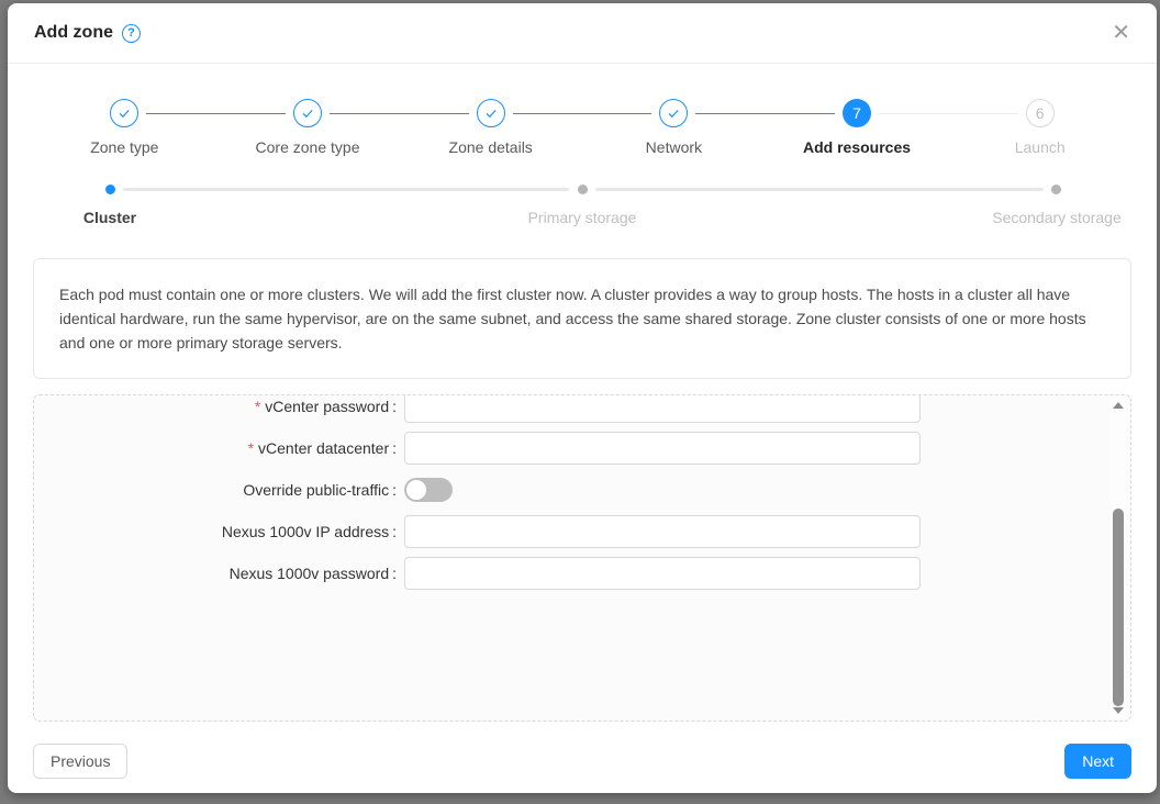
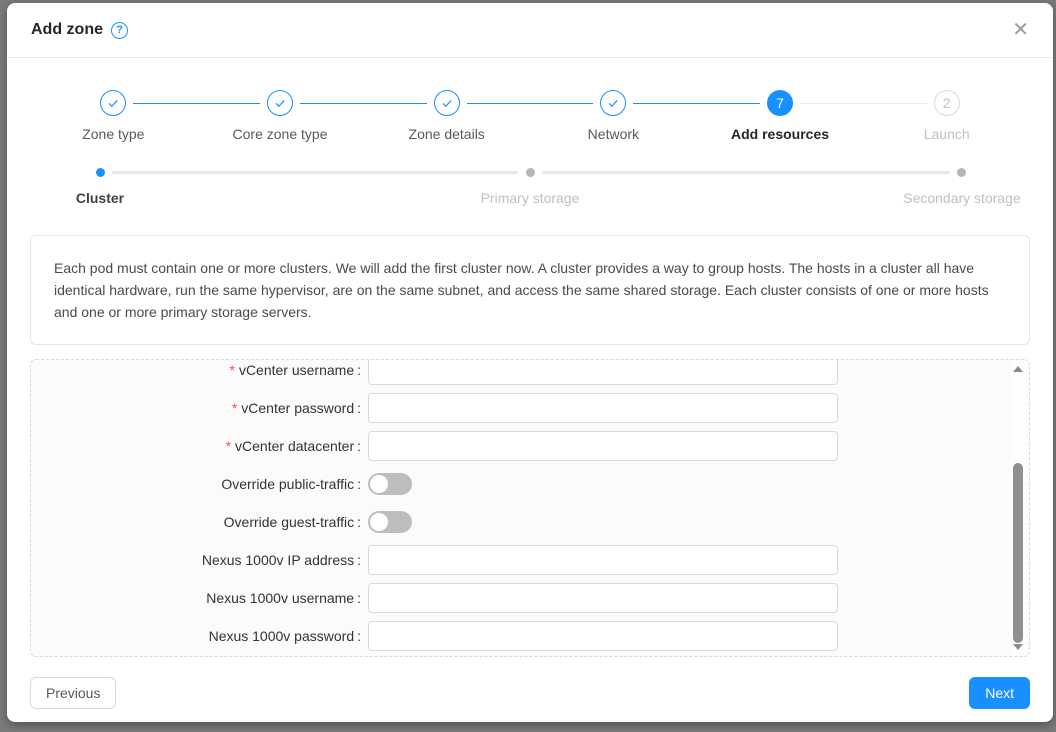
  Add zone
  ?
  ✕
  Zone type
  Core zone type
  Zone details
  Network
  7
  Add resources
- 6
+ 2
  Launch
  Cluster
  Primary storage
  Secondary storage
- Each pod must contain one or more clusters. We will add the first cluster now. A cluster provides a way to group hosts. The hosts in a cluster all have identical hardware, run the same hypervisor, are on the same subnet, and access the same shared storage. Zone cluster consists of one or more hosts and one or more primary storage servers.
+ Each pod must contain one or more clusters. We will add the first cluster now. A cluster provides a way to group hosts. The hosts in a cluster all have identical hardware, run the same hypervisor, are on the same subnet, and access the same shared storage. Each cluster consists of one or more hosts and one or more primary storage servers.
+ * vCenter username :
  * vCenter password :
  * vCenter datacenter :
  Override public-traffic :
+ Override guest-traffic :
  Nexus 1000v IP address :
+ Nexus 1000v username :
  Nexus 1000v password :
  Previous
  Next
